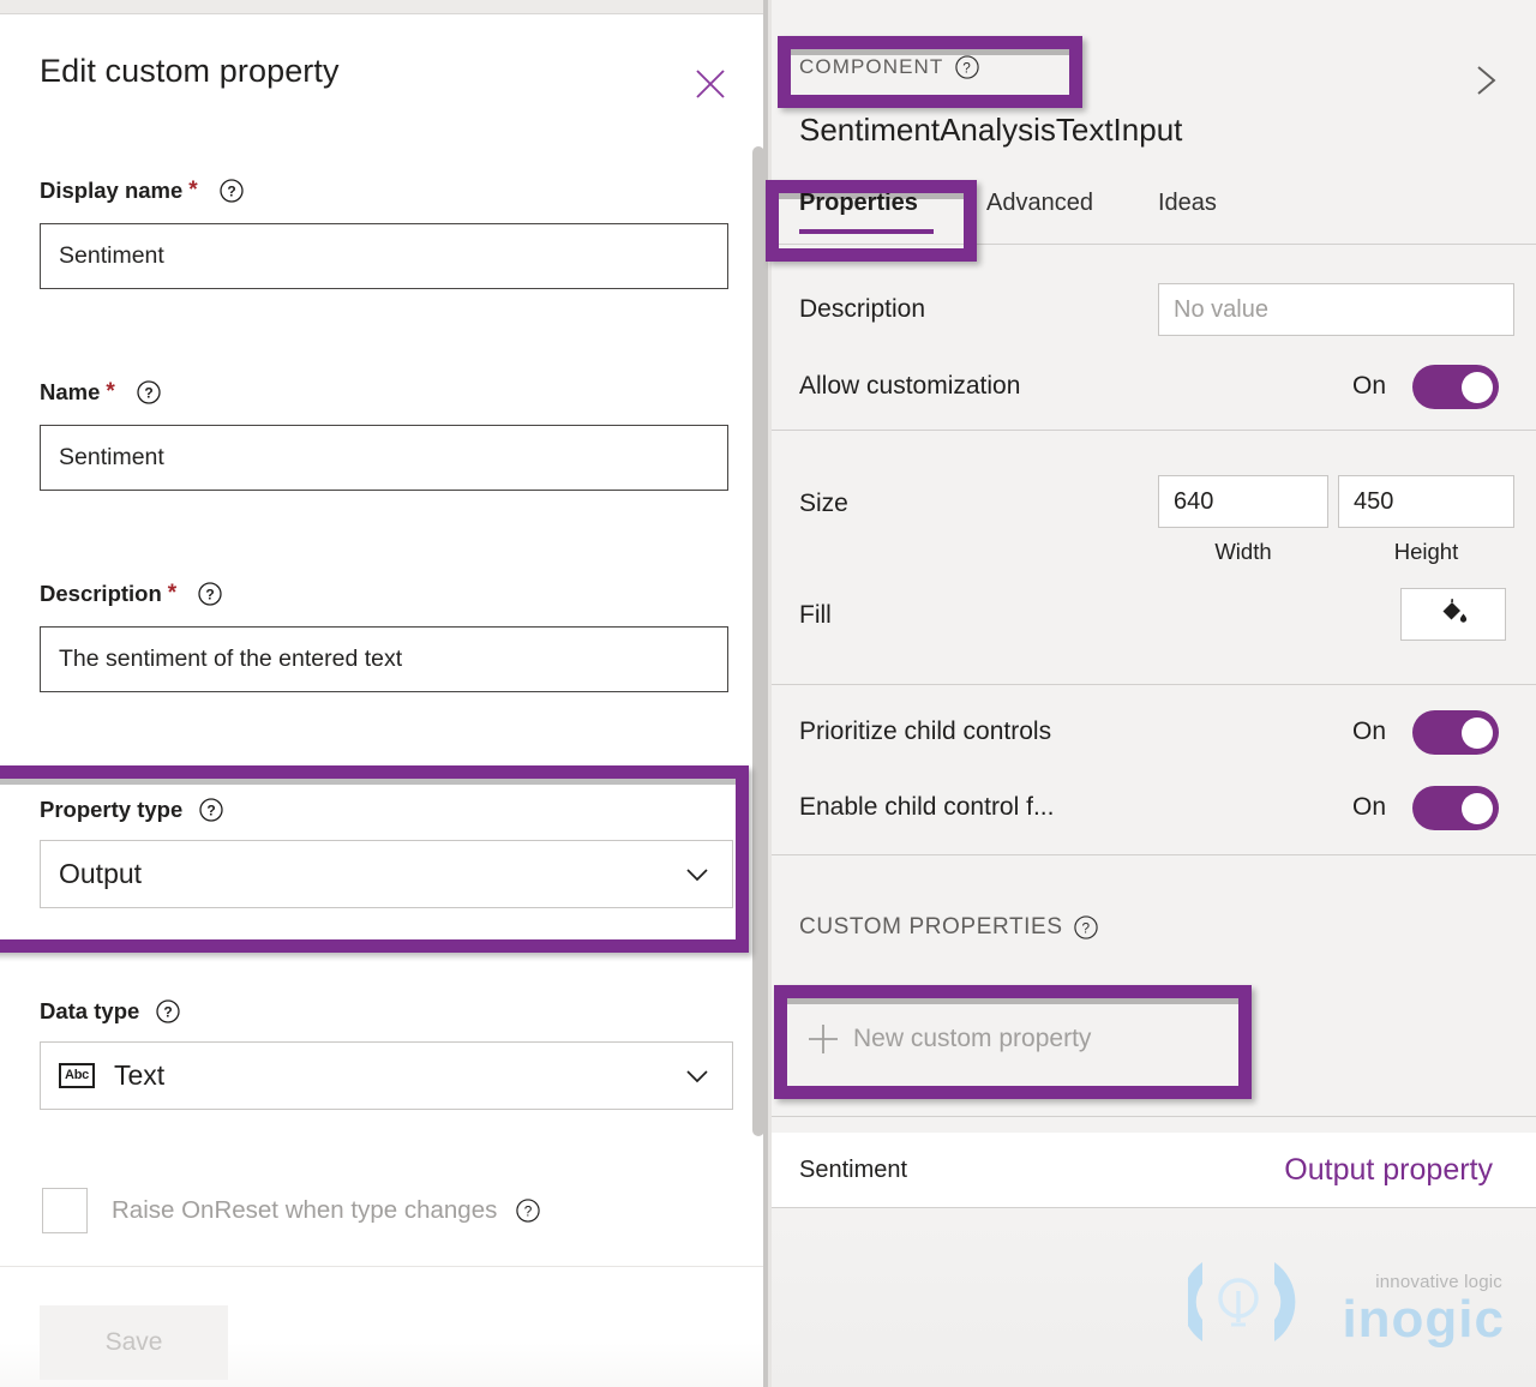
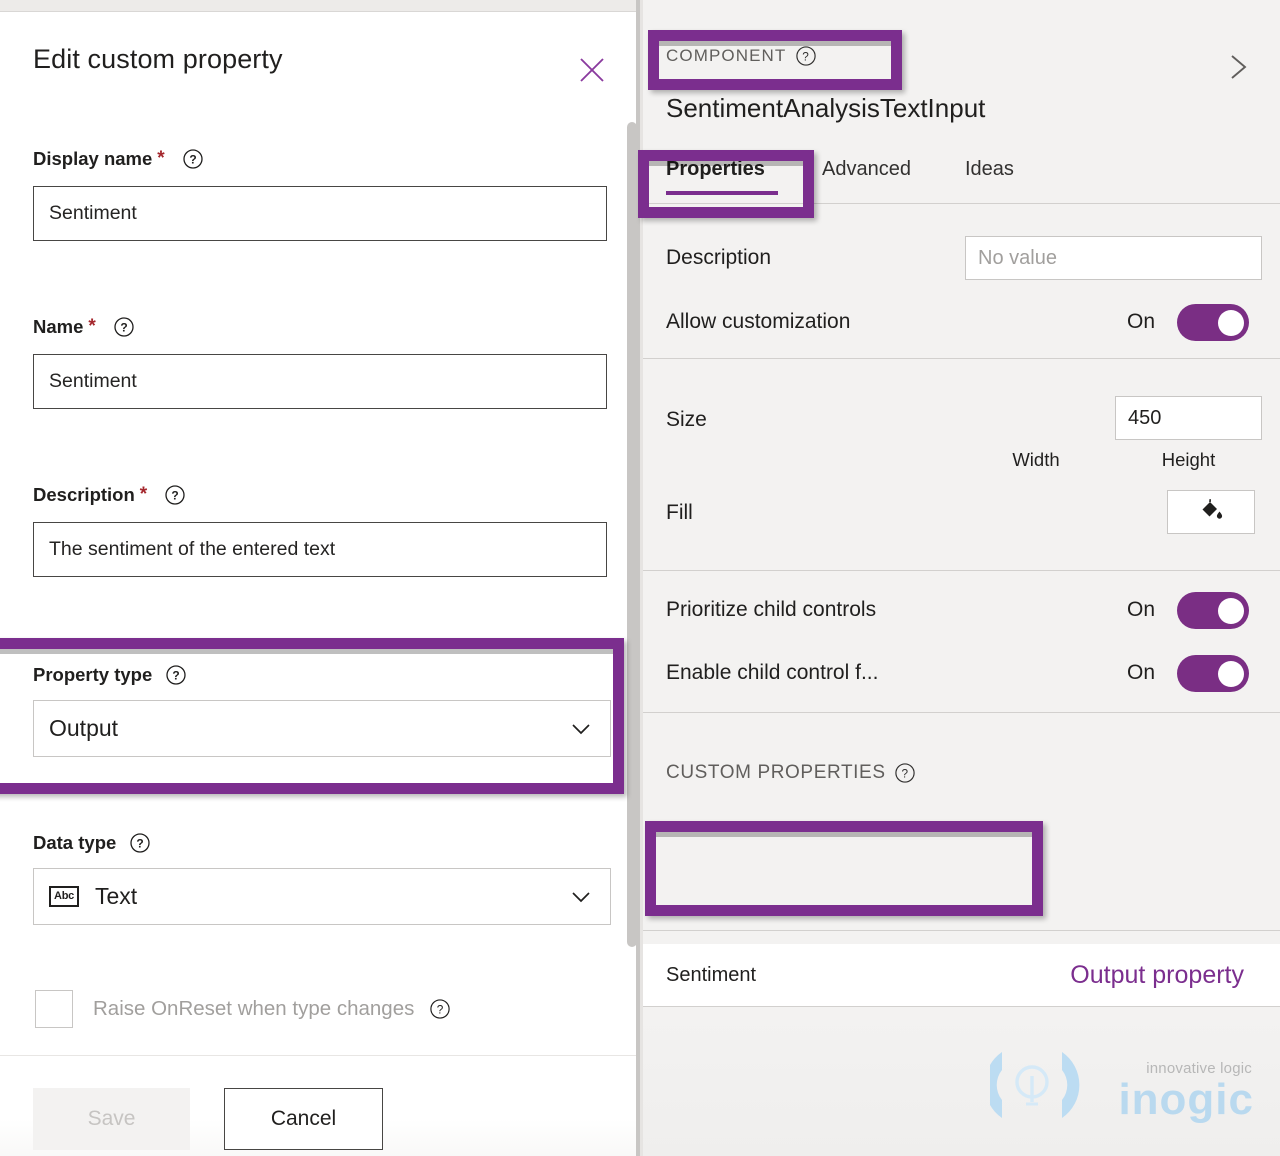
  Edit custom property
  Display name
  *
  ?
  Sentiment
  Name
  *
  ?
  Sentiment
  Description
  *
  ?
  The sentiment of the entered text
  Property type
  ?
  Output
  Data type
  ?
  Abc
  Text
  Raise OnReset when type changes
  ?
  Save
+ Cancel
  COMPONENT
  ?
  SentimentAnalysisTextInput
  Properties
  Advanced
  Ideas
  Description
  No value
  Allow customization
  On
  Size
- 640
  450
  Width
  Height
  Fill
  Prioritize child controls
  On
  Enable child control f...
  On
  CUSTOM PROPERTIES
  ?
- New custom property
  Sentiment
  Output property
  innovative logic
  inogic
